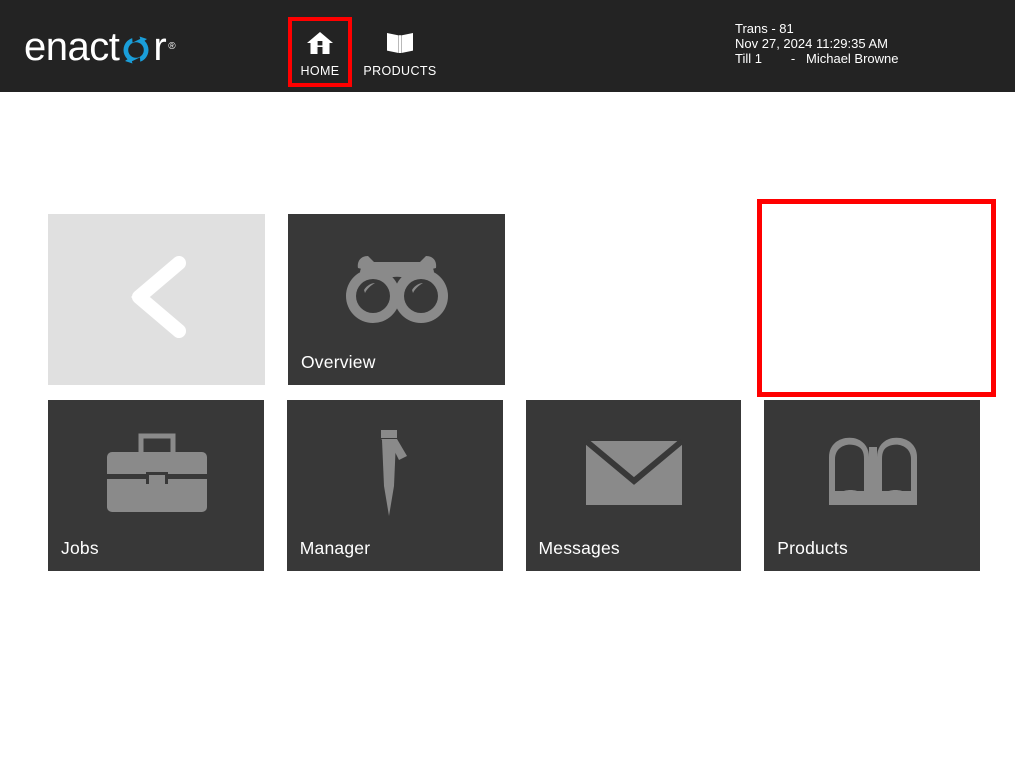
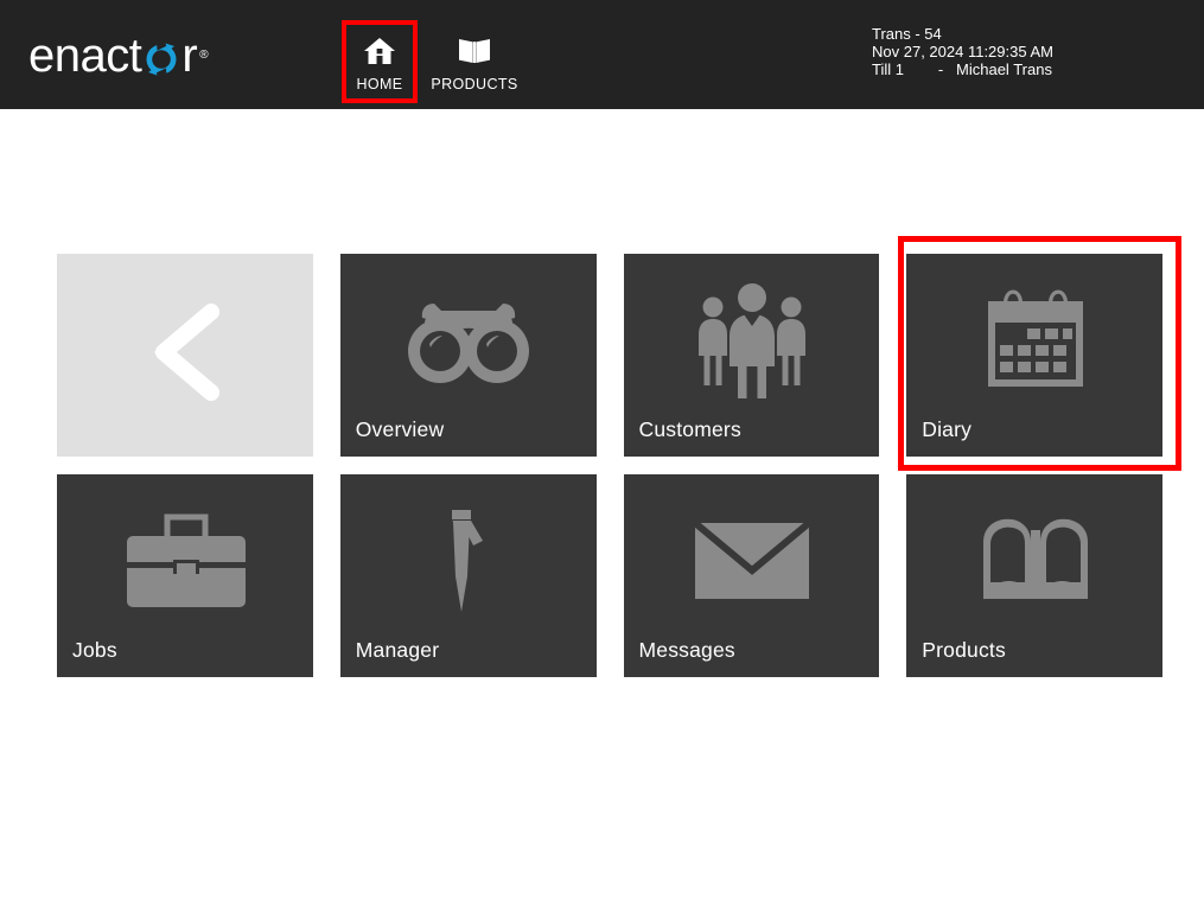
  enact
  r
  ®
  HOME
  PRODUCTS
- Trans - 81
+ Trans - 54
  Nov 27, 2024 11:29:35 AM
- Till 1 - Michael Browne
+ Till 1 - Michael Trans
  Overview
+ Customers
+ Diary
  Jobs
  Manager
  Messages
  Products
